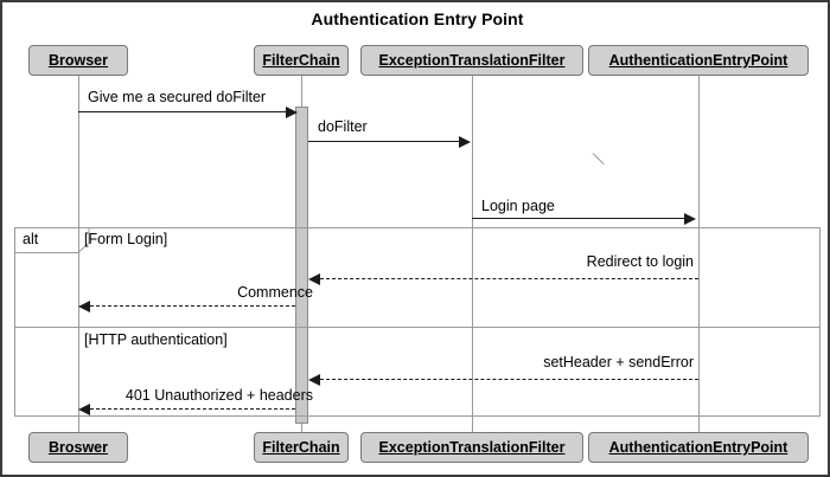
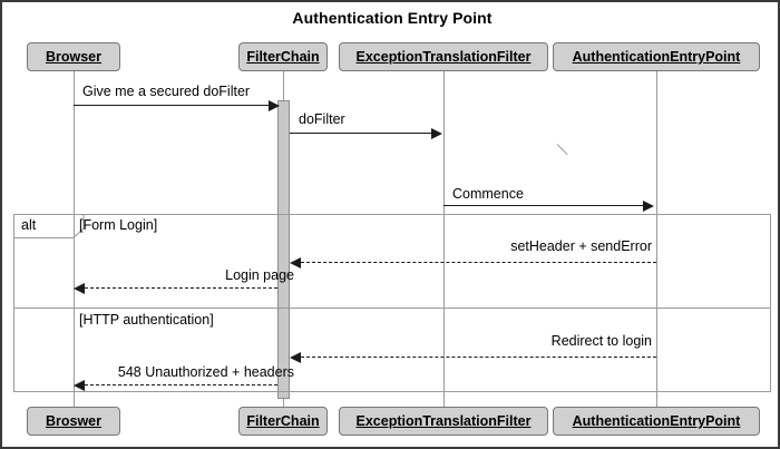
  Authentication Entry Point
  Browser
  FilterChain
  ExceptionTranslationFilter
  AuthenticationEntryPoint
  Give me a secured doFilter
  doFilter
- Login page
+ Commence
  alt
  [Form Login]
- Redirect to login
+ setHeader + sendError
- Commence
+ Login page
  [HTTP authentication]
- setHeader + sendError
+ Redirect to login
- 401 Unauthorized + headers
+ 548 Unauthorized + headers
  Broswer
  FilterChain
  ExceptionTranslationFilter
  AuthenticationEntryPoint
